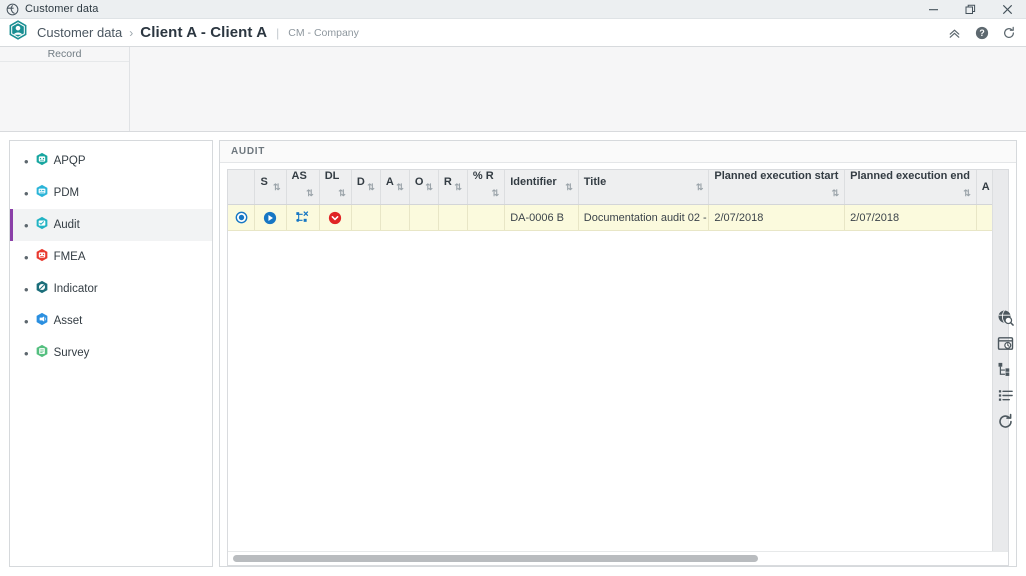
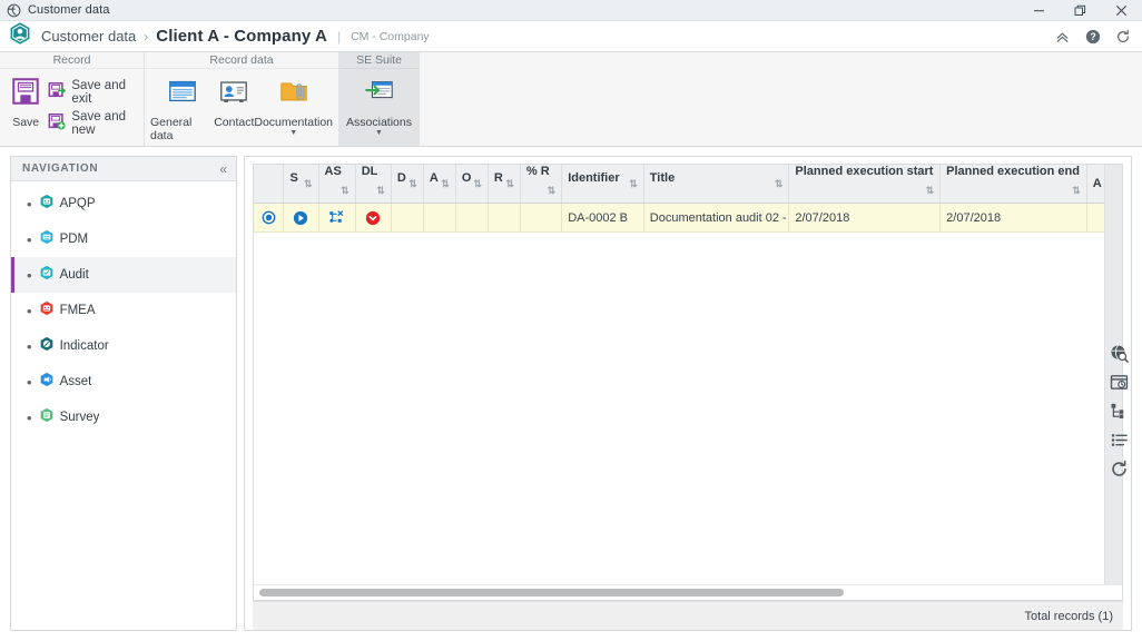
  Customer data
  Customer data
  ›
- Client A - Client A
+ Client A - Company A
  |
  CM - Company
  ?
  Record
+ Save
+ Save and exit
+ Save and new
+ Record data
+ General data
+ Contact
+ Documentation
+ SE Suite
+ Associations
+ NAVIGATION
+ «
  •
  APQP
  •
  PDM
  •
  Audit
  •
  FMEA
  •
  Indicator
  •
  Asset
  •
  Survey
- AUDIT
  	S ⇅	AS⇅	DL⇅	D ⇅	A ⇅	O ⇅	R ⇅	% R⇅	Identifier ⇅	Title ⇅	Planned execution start⇅	Planned execution end⇅	A
- 									DA-0006 B	Documentation audit 02 -	2/07/2018	2/07/2018
+ 									DA-0002 B	Documentation audit 02 -	2/07/2018	2/07/2018
+ Total records (1)
